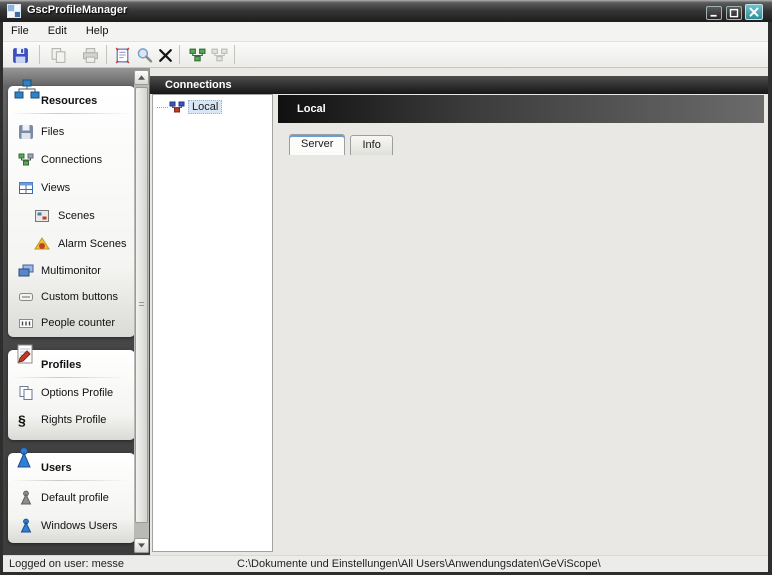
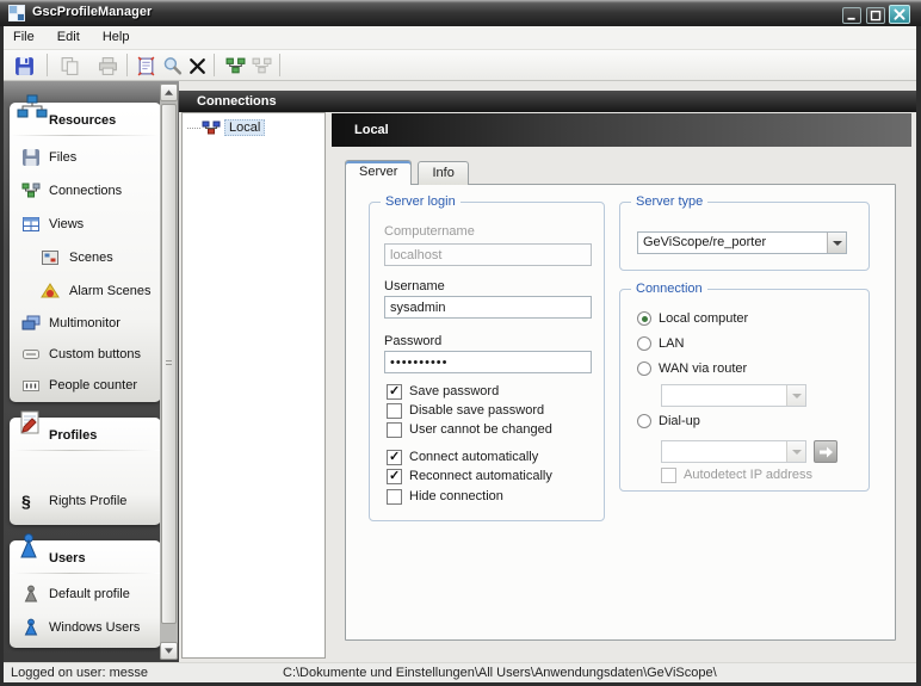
  GscProfileManager
  File Edit Help
  Resources
  Files
  Connections
  Views
  Scenes
  Alarm Scenes
  Multimonitor
  Custom buttons
  People counter
  Profiles
- Options Profile
  §
  Rights Profile
  Users
  Default profile
  Windows Users
  Connections
  Local
  Local
  Server Info
+ Server login
+ Computername
+ localhost
+ Username
+ sysadmin
+ Password
+ ••••••••••
+ Save password
+ Disable save password
+ User cannot be changed
+ Connect automatically
+ Reconnect automatically
+ Hide connection
+ Server type
+ GeViScope/re_porter
+ Connection
+ Local computer
+ LAN
+ WAN via router
+ Dial-up
+ Autodetect IP address
  Logged on user: messe
  C:\Dokumente und Einstellungen\All Users\Anwendungsdaten\GeViScope\
